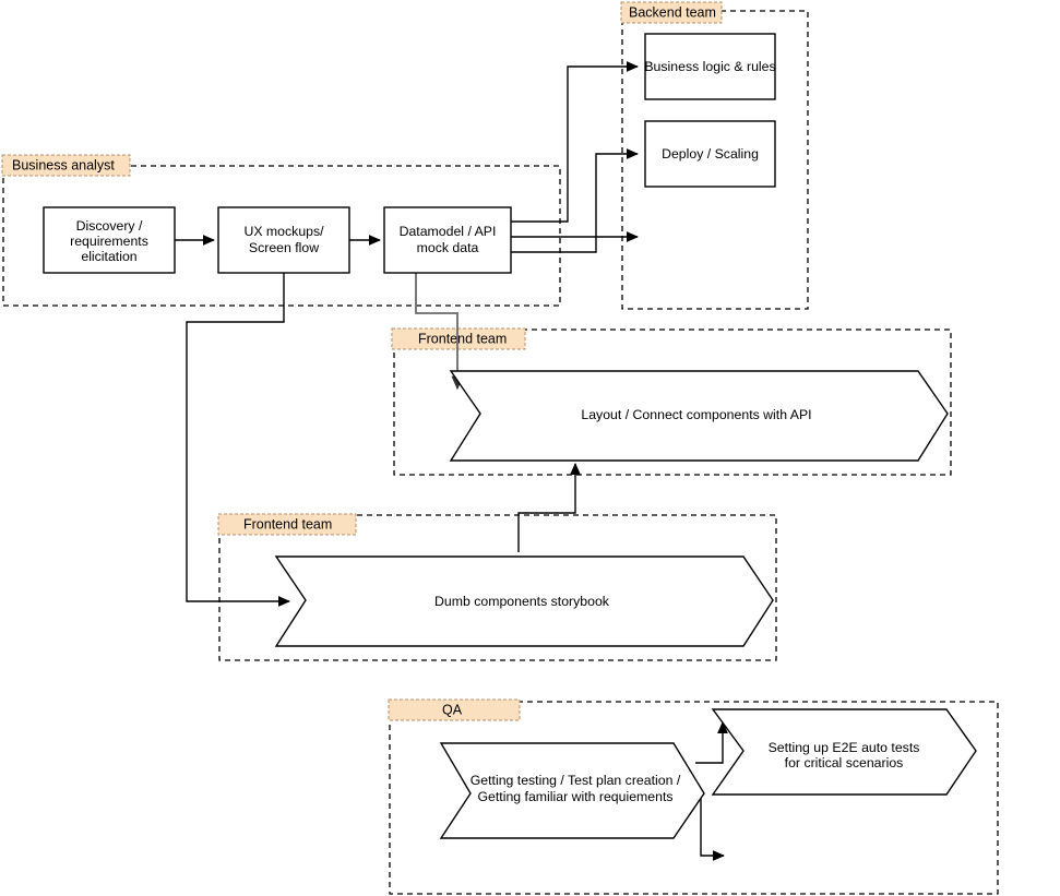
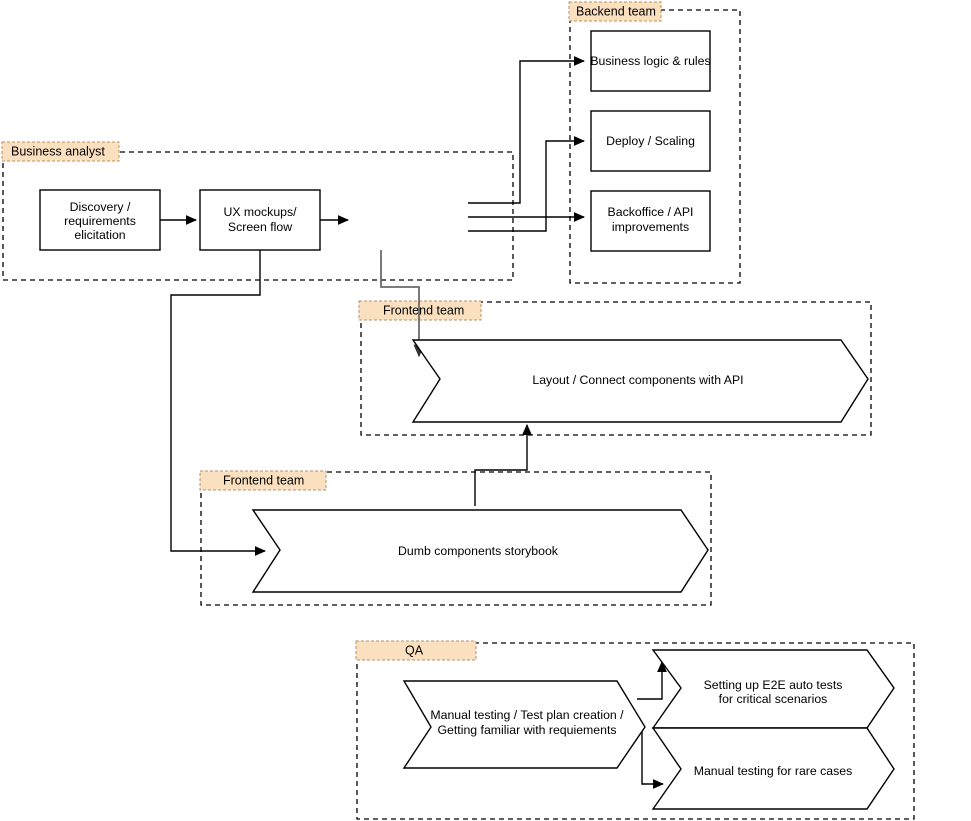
  Backend team
  Business analyst
  Frontend team
  Frontend team
  QA
  Discovery /
  requirements
  elicitation
  UX mockups/
  Screen flow
- Datamodel / API
- mock data
  Business logic & rules
  Deploy / Scaling
+ Backoffice / API
+ improvements
  Layout / Connect components with API
  Dumb components storybook
- Getting testing / Test plan creation /
+ Manual testing / Test plan creation /
  Getting familiar with requiements
  Setting up E2E auto tests
  for critical scenarios
+ Manual testing for rare cases
